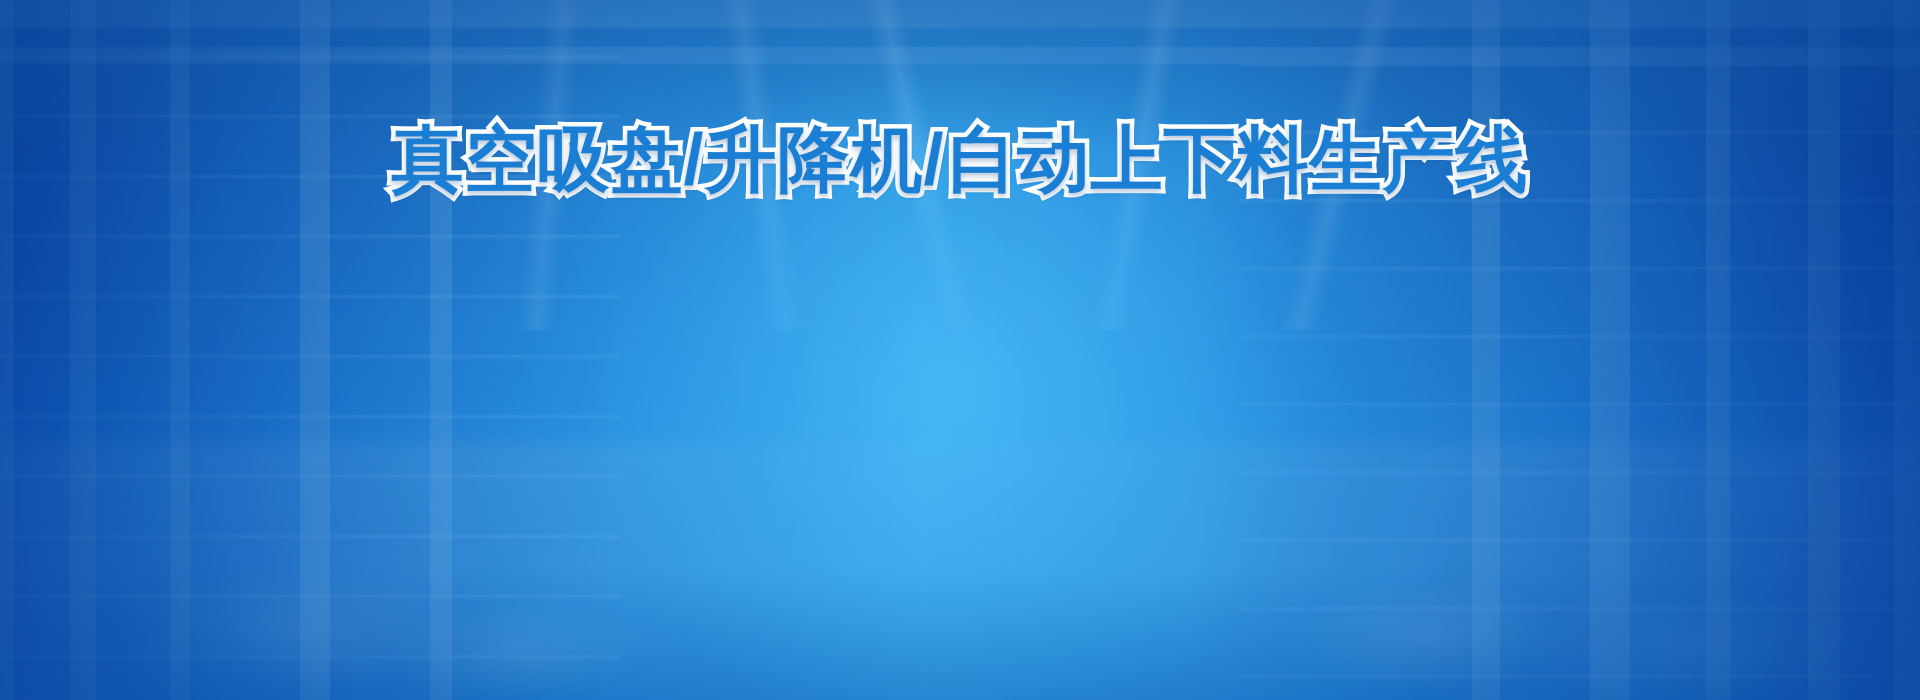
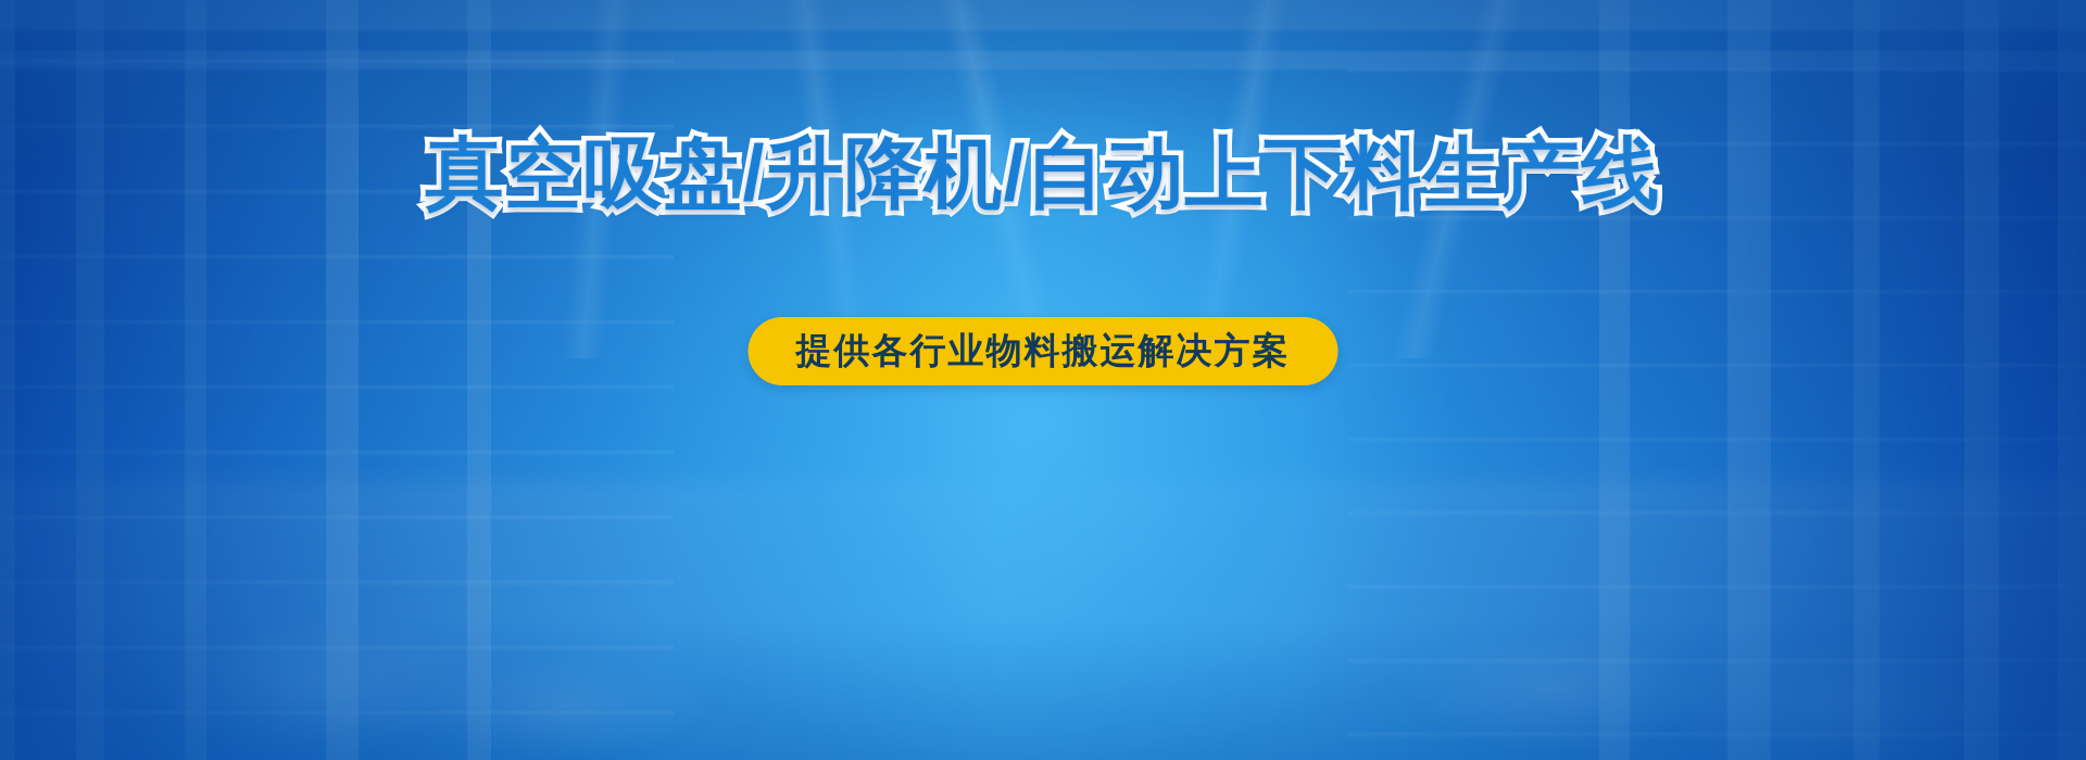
  真空吸盘/升降机/自动上下料生产线
+ 提供各行业物料搬运解决方案
